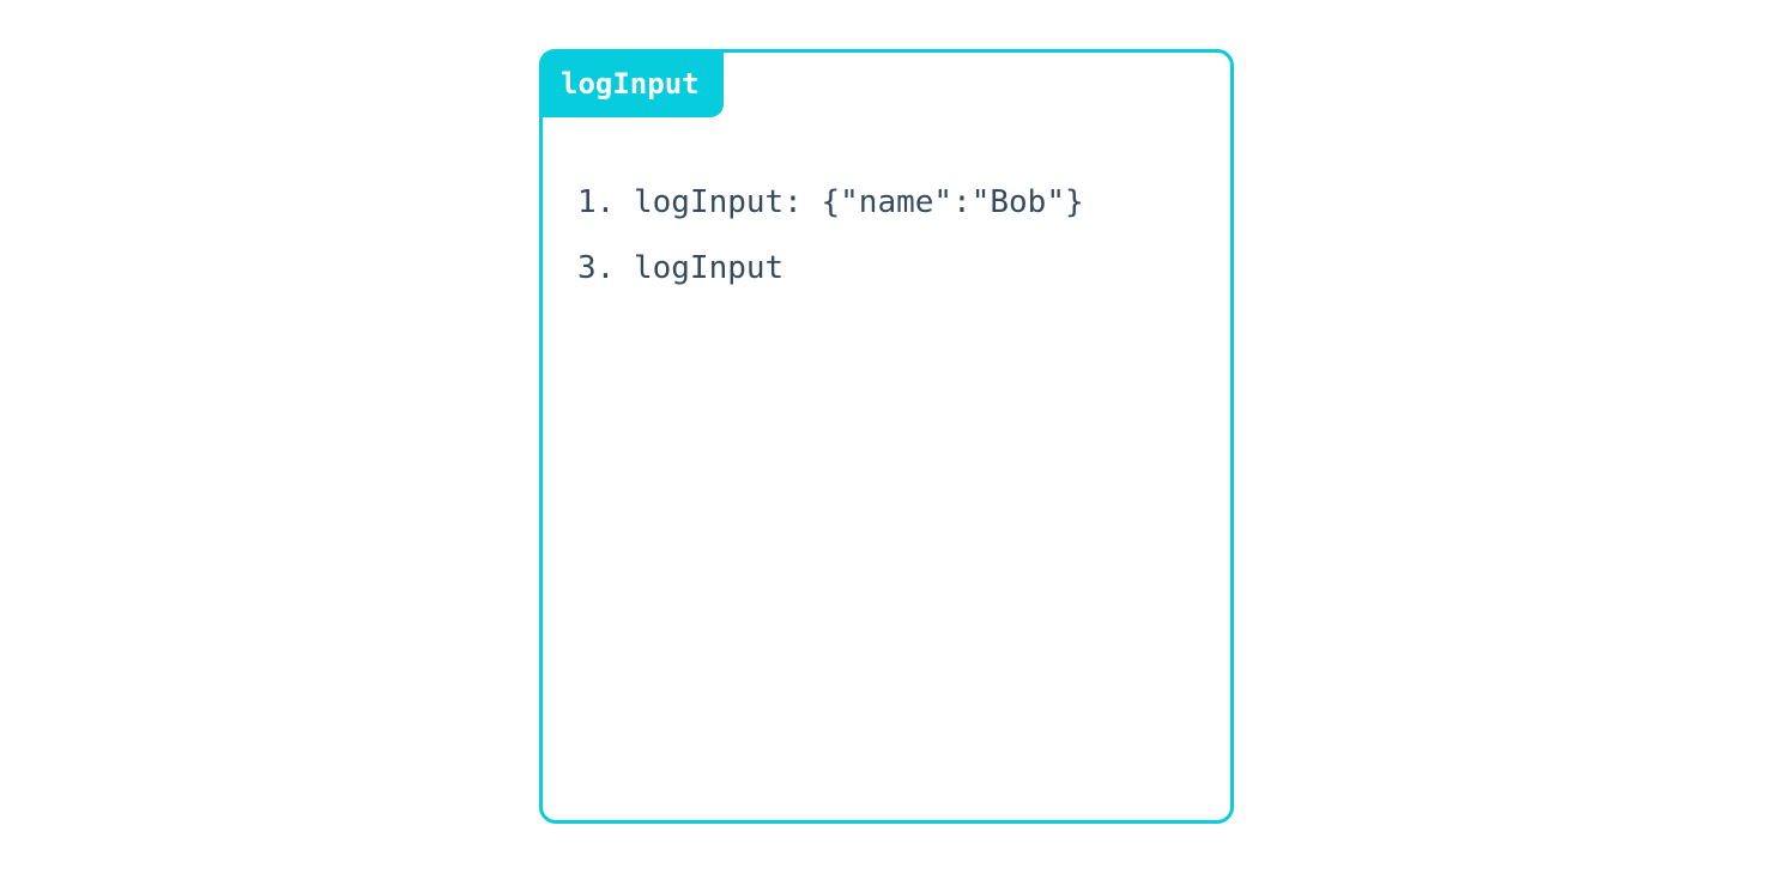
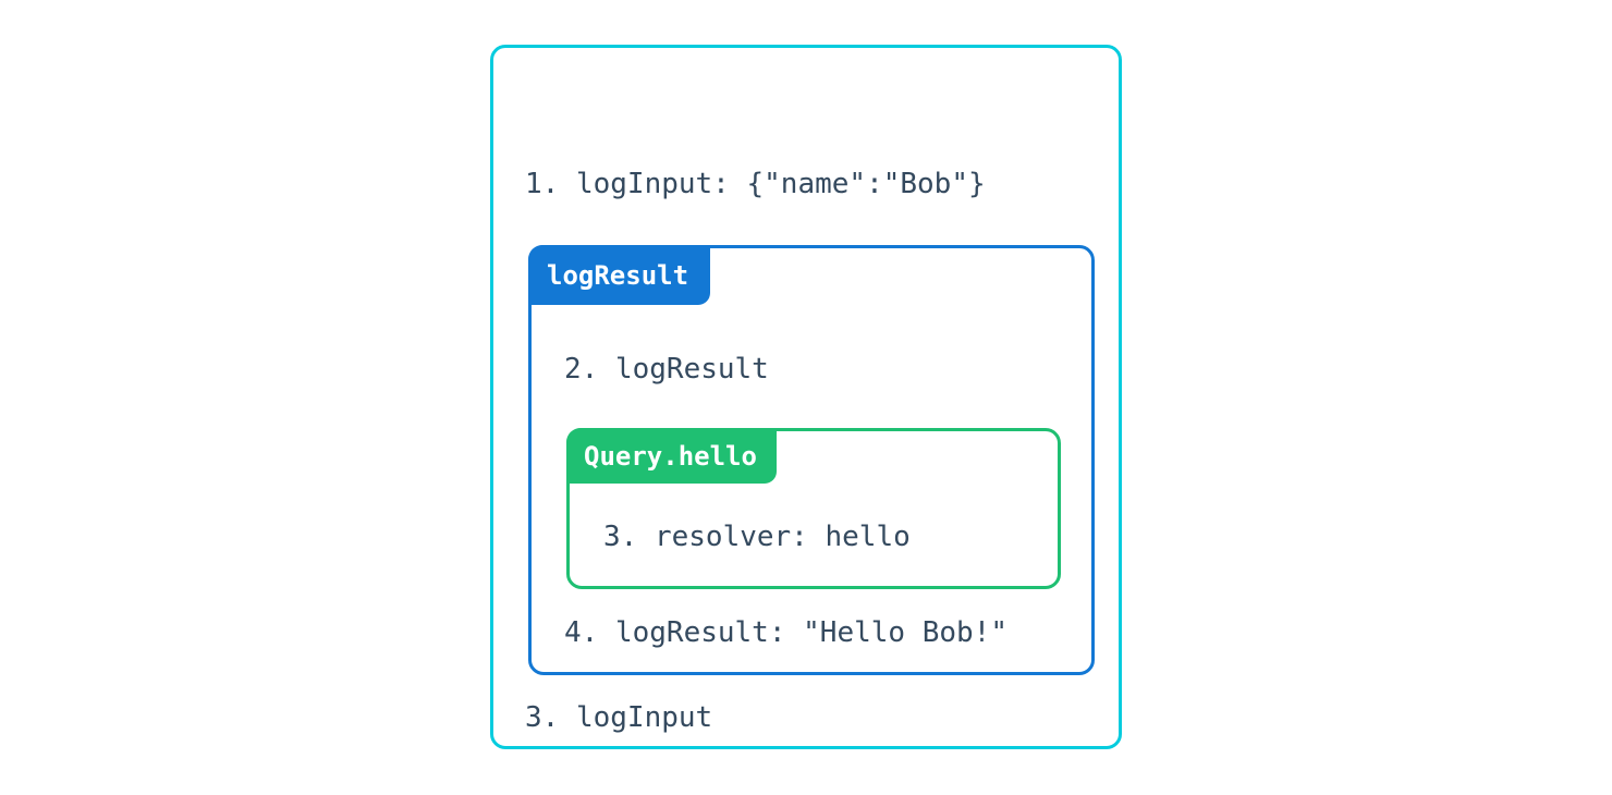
- logInput
  1. logInput: {"name":"Bob"}
+ logResult
+ 2. logResult
+ Query.hello
+ 3. resolver: hello
+ 4. logResult: "Hello Bob!"
  3. logInput
